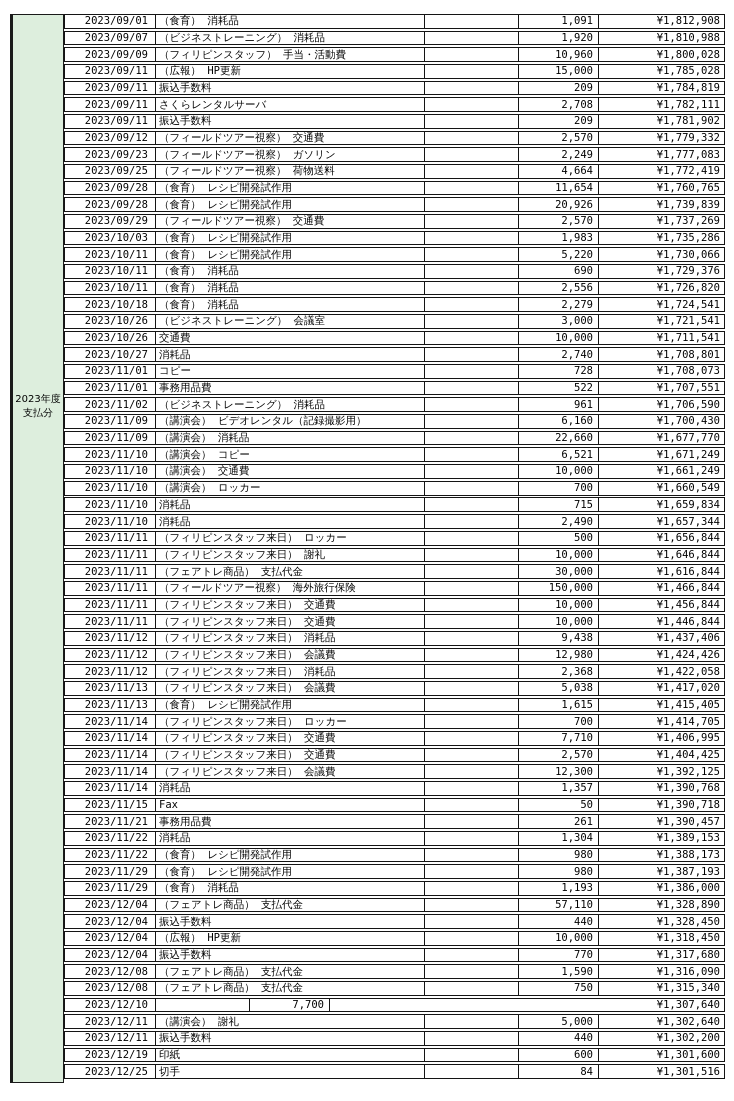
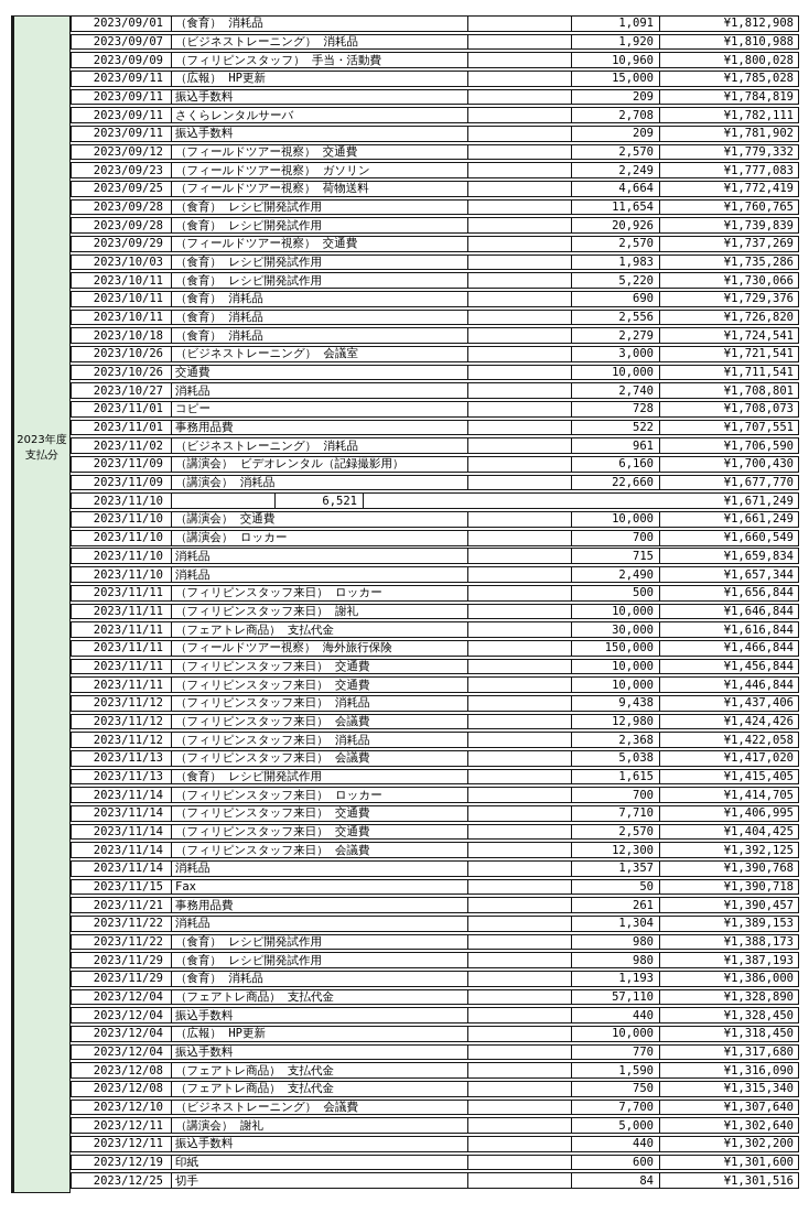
  2023年度
  支払分
  2023/09/01
  （食育） 消耗品
  1,091
  ¥1,812,908
  2023/09/07
  （ビジネストレーニング） 消耗品
  1,920
  ¥1,810,988
  2023/09/09
  （フィリピンスタッフ） 手当・活動費
  10,960
  ¥1,800,028
  2023/09/11
  （広報） HP更新
  15,000
  ¥1,785,028
  2023/09/11
  振込手数料
  209
  ¥1,784,819
  2023/09/11
  さくらレンタルサーバ
  2,708
  ¥1,782,111
  2023/09/11
  振込手数料
  209
  ¥1,781,902
  2023/09/12
  （フィールドツアー視察） 交通費
  2,570
  ¥1,779,332
  2023/09/23
  （フィールドツアー視察） ガソリン
  2,249
  ¥1,777,083
  2023/09/25
  （フィールドツアー視察） 荷物送料
  4,664
  ¥1,772,419
  2023/09/28
  （食育） レシピ開発試作用
  11,654
  ¥1,760,765
  2023/09/28
  （食育） レシピ開発試作用
  20,926
  ¥1,739,839
  2023/09/29
  （フィールドツアー視察） 交通費
  2,570
  ¥1,737,269
  2023/10/03
  （食育） レシピ開発試作用
  1,983
  ¥1,735,286
  2023/10/11
  （食育） レシピ開発試作用
  5,220
  ¥1,730,066
  2023/10/11
  （食育） 消耗品
  690
  ¥1,729,376
  2023/10/11
  （食育） 消耗品
  2,556
  ¥1,726,820
  2023/10/18
  （食育） 消耗品
  2,279
  ¥1,724,541
  2023/10/26
  （ビジネストレーニング） 会議室
  3,000
  ¥1,721,541
  2023/10/26
  交通費
  10,000
  ¥1,711,541
  2023/10/27
  消耗品
  2,740
  ¥1,708,801
  2023/11/01
  コピー
  728
  ¥1,708,073
  2023/11/01
  事務用品費
  522
  ¥1,707,551
  2023/11/02
  （ビジネストレーニング） 消耗品
  961
  ¥1,706,590
  2023/11/09
  （講演会） ビデオレンタル（記録撮影用）
  6,160
  ¥1,700,430
  2023/11/09
  （講演会） 消耗品
  22,660
  ¥1,677,770
  2023/11/10
- （講演会） コピー
  6,521
  ¥1,671,249
  2023/11/10
  （講演会） 交通費
  10,000
  ¥1,661,249
  2023/11/10
  （講演会） ロッカー
  700
  ¥1,660,549
  2023/11/10
  消耗品
  715
  ¥1,659,834
  2023/11/10
  消耗品
  2,490
  ¥1,657,344
  2023/11/11
  （フィリピンスタッフ来日） ロッカー
  500
  ¥1,656,844
  2023/11/11
  （フィリピンスタッフ来日） 謝礼
  10,000
  ¥1,646,844
  2023/11/11
  （フェアトレ商品） 支払代金
  30,000
  ¥1,616,844
  2023/11/11
  （フィールドツアー視察） 海外旅行保険
  150,000
  ¥1,466,844
  2023/11/11
  （フィリピンスタッフ来日） 交通費
  10,000
  ¥1,456,844
  2023/11/11
  （フィリピンスタッフ来日） 交通費
  10,000
  ¥1,446,844
  2023/11/12
  （フィリピンスタッフ来日） 消耗品
  9,438
  ¥1,437,406
  2023/11/12
  （フィリピンスタッフ来日） 会議費
  12,980
  ¥1,424,426
  2023/11/12
  （フィリピンスタッフ来日） 消耗品
  2,368
  ¥1,422,058
  2023/11/13
  （フィリピンスタッフ来日） 会議費
  5,038
  ¥1,417,020
  2023/11/13
  （食育） レシピ開発試作用
  1,615
  ¥1,415,405
  2023/11/14
  （フィリピンスタッフ来日） ロッカー
  700
  ¥1,414,705
  2023/11/14
  （フィリピンスタッフ来日） 交通費
  7,710
  ¥1,406,995
  2023/11/14
  （フィリピンスタッフ来日） 交通費
  2,570
  ¥1,404,425
  2023/11/14
  （フィリピンスタッフ来日） 会議費
  12,300
  ¥1,392,125
  2023/11/14
  消耗品
  1,357
  ¥1,390,768
  2023/11/15
  Fax
  50
  ¥1,390,718
  2023/11/21
  事務用品費
  261
  ¥1,390,457
  2023/11/22
  消耗品
  1,304
  ¥1,389,153
  2023/11/22
  （食育） レシピ開発試作用
  980
  ¥1,388,173
  2023/11/29
  （食育） レシピ開発試作用
  980
  ¥1,387,193
  2023/11/29
  （食育） 消耗品
  1,193
  ¥1,386,000
  2023/12/04
  （フェアトレ商品） 支払代金
  57,110
  ¥1,328,890
  2023/12/04
  振込手数料
  440
  ¥1,328,450
  2023/12/04
  （広報） HP更新
  10,000
  ¥1,318,450
  2023/12/04
  振込手数料
  770
  ¥1,317,680
  2023/12/08
  （フェアトレ商品） 支払代金
  1,590
  ¥1,316,090
  2023/12/08
  （フェアトレ商品） 支払代金
  750
  ¥1,315,340
  2023/12/10
+ （ビジネストレーニング） 会議費
  7,700
  ¥1,307,640
  2023/12/11
  （講演会） 謝礼
  5,000
  ¥1,302,640
  2023/12/11
  振込手数料
  440
  ¥1,302,200
  2023/12/19
  印紙
  600
  ¥1,301,600
  2023/12/25
  切手
  84
  ¥1,301,516
